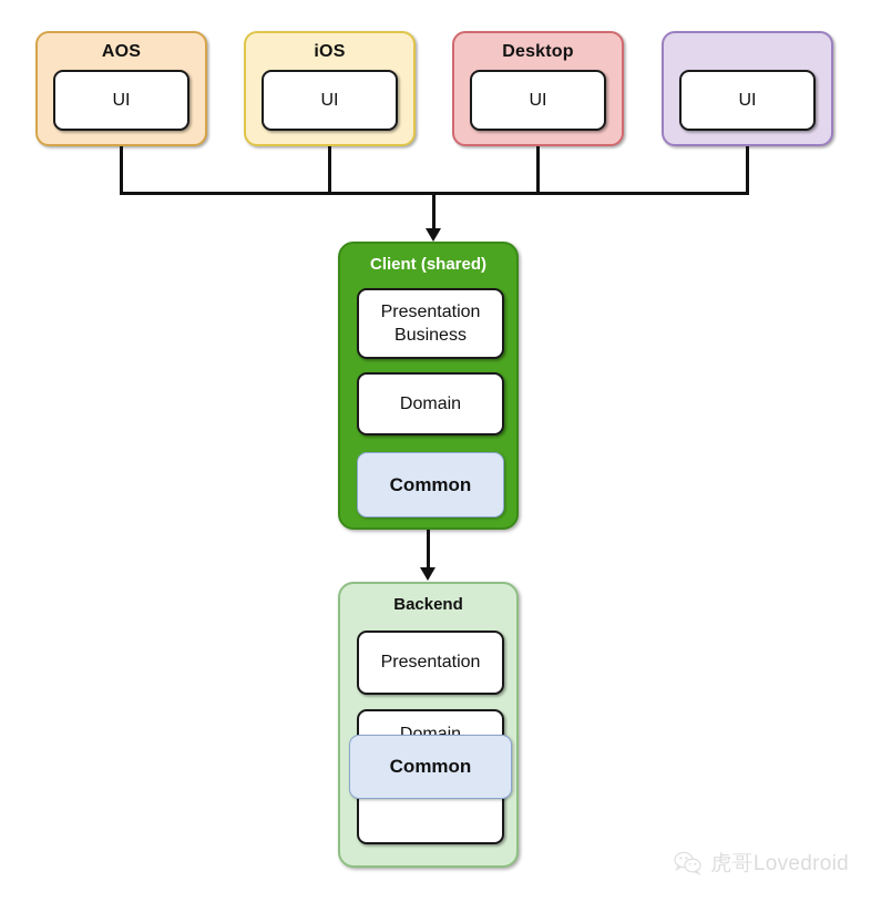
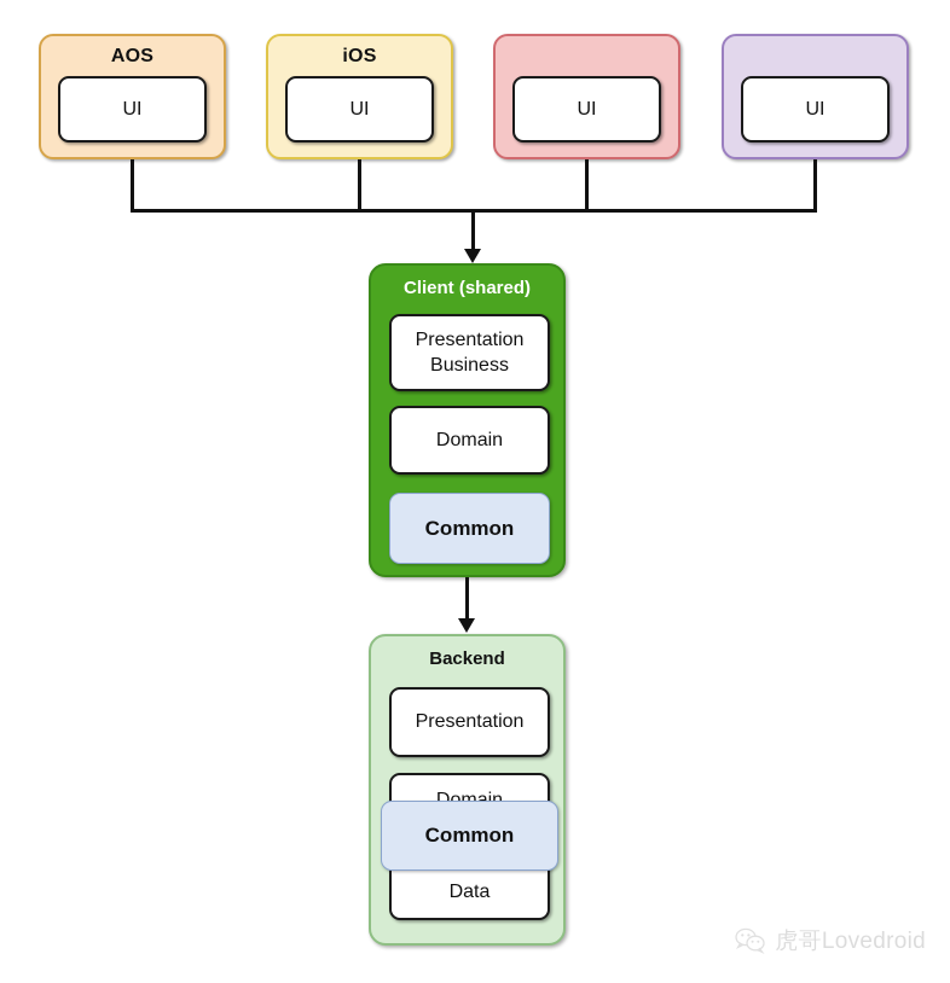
  AOS
  UI
  iOS
  UI
- Desktop
  UI
  UI
  Client (shared)
  Presentation
  Business
  Domain
  Common
  Backend
  Presentation
+ Data
  Common
  虎哥Lovedroid
